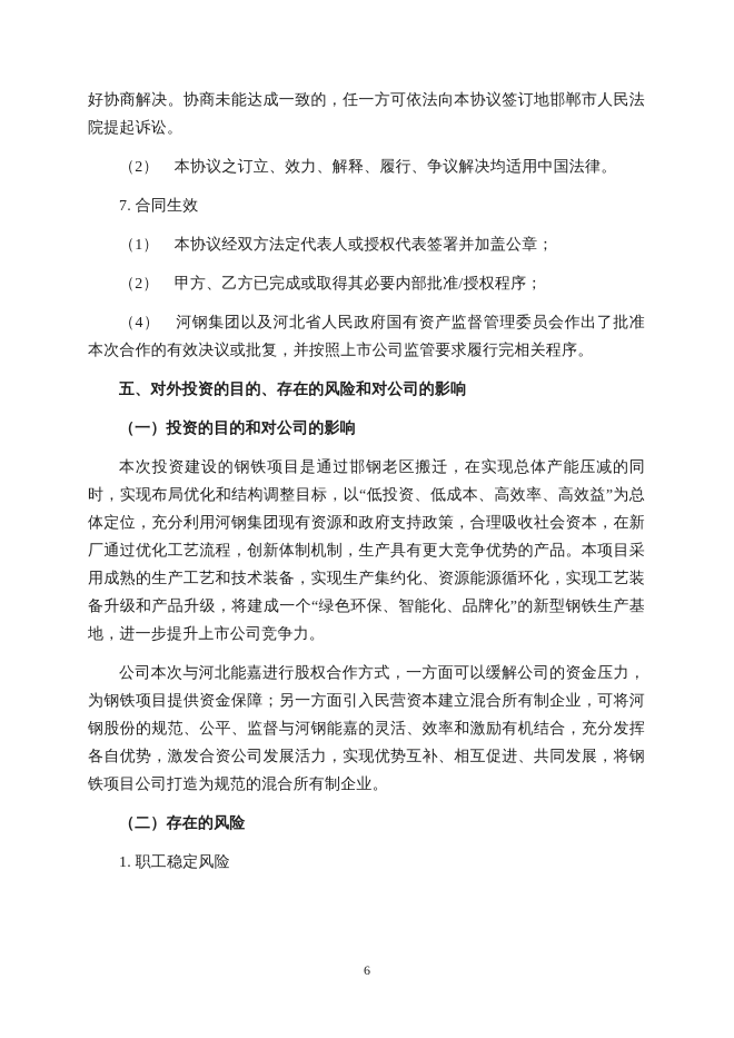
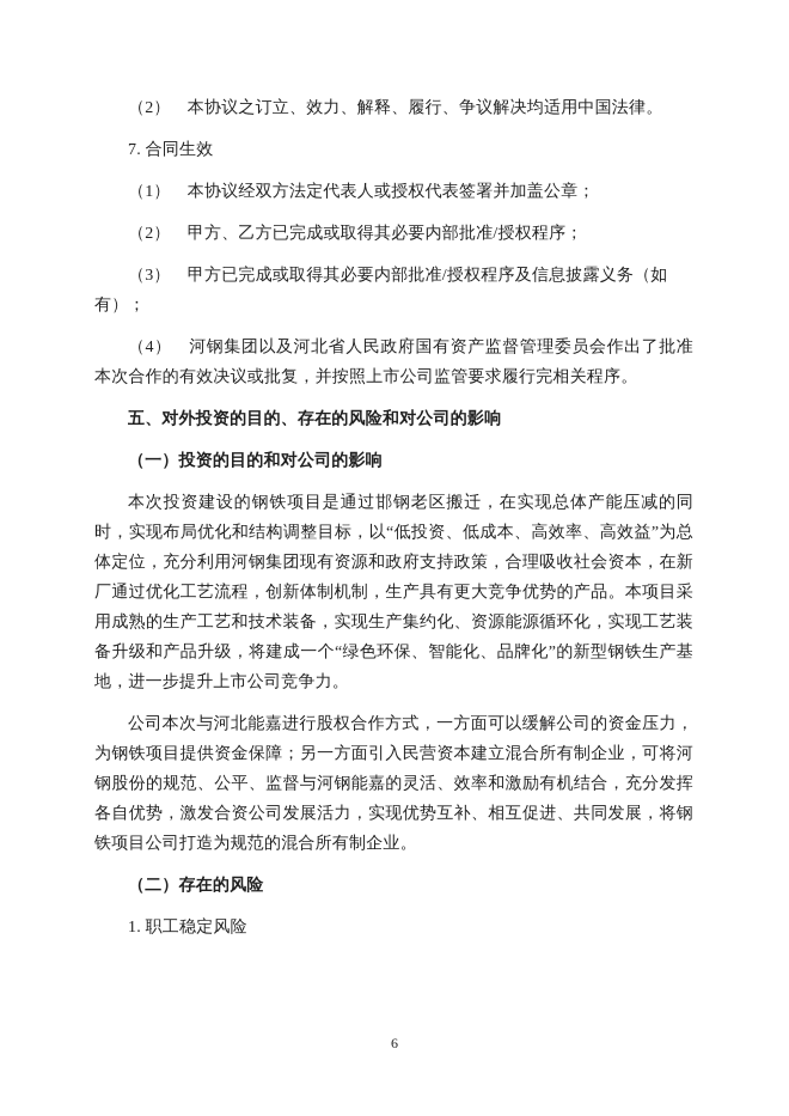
- 好协商解决。协商未能达成一致的，任一方可依法向本协议签订地邯郸市人民法院提起诉讼。
  （2） 本协议之订立、效力、解释、履行、争议解决均适用中国法律。
  7. 合同生效
  （1） 本协议经双方法定代表人或授权代表签署并加盖公章；
  （2） 甲方、乙方已完成或取得其必要内部批准/授权程序；
+ （3） 甲方已完成或取得其必要内部批准/授权程序及信息披露义务（如有）；
  （4） 河钢集团以及河北省人民政府国有资产监督管理委员会作出了批准本次合作的有效决议或批复，并按照上市公司监管要求履行完相关程序。
  五、对外投资的目的、存在的风险和对公司的影响
  （一）投资的目的和对公司的影响
  本次投资建设的钢铁项目是通过邯钢老区搬迁，在实现总体产能压减的同时，实现布局优化和结构调整目标，以“低投资、低成本、高效率、高效益”为总体定位，充分利用河钢集团现有资源和政府支持政策，合理吸收社会资本，在新厂通过优化工艺流程，创新体制机制，生产具有更大竞争优势的产品。本项目采用成熟的生产工艺和技术装备，实现生产集约化、资源能源循环化，实现工艺装备升级和产品升级，将建成一个“绿色环保、智能化、品牌化”的新型钢铁生产基地，进一步提升上市公司竞争力。
  公司本次与河北能嘉进行股权合作方式，一方面可以缓解公司的资金压力，为钢铁项目提供资金保障；另一方面引入民营资本建立混合所有制企业，可将河钢股份的规范、公平、监督与河钢能嘉的灵活、效率和激励有机结合，充分发挥各自优势，激发合资公司发展活力，实现优势互补、相互促进、共同发展，将钢铁项目公司打造为规范的混合所有制企业。
  （二）存在的风险
  1. 职工稳定风险
  6
